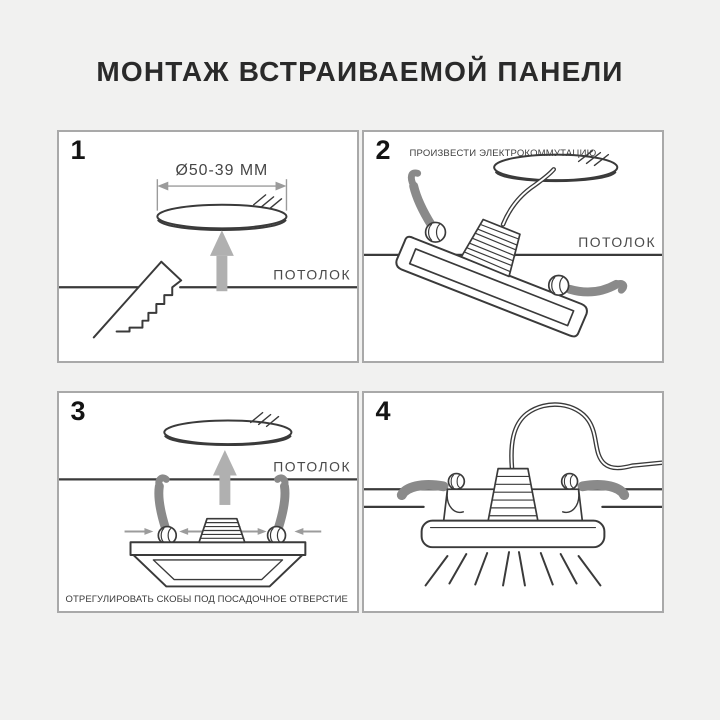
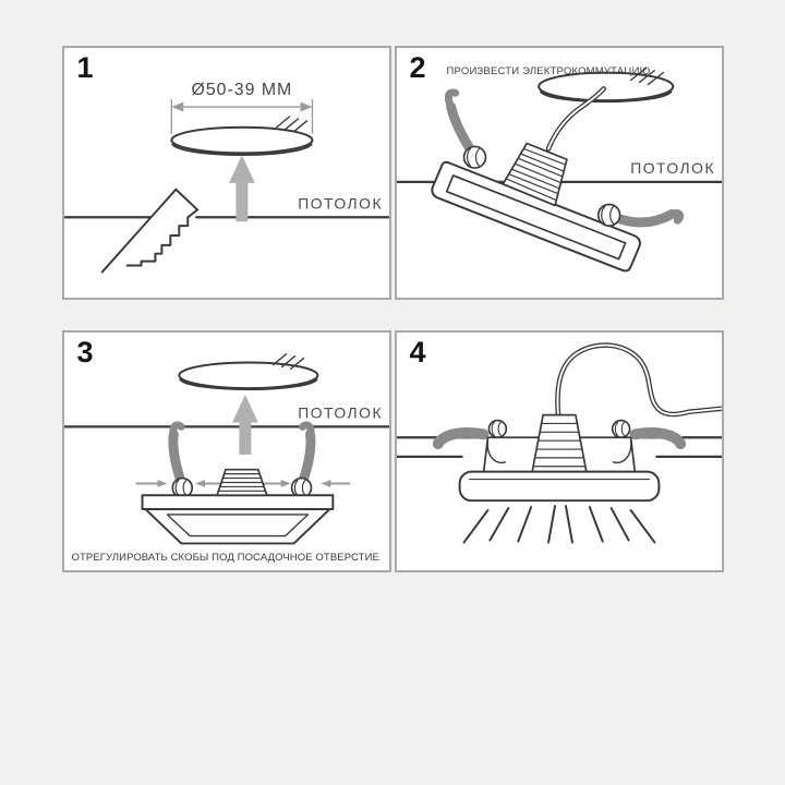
- МОНТАЖ ВСТРАИВАЕМОЙ ПАНЕЛИ
  1
  Ø50-39 ММ
  ПОТОЛОК
  2
  ПРОИЗВЕСТИ ЭЛЕКТРОКОММУТАЦИЮ
  ПОТОЛОК
  3
  ОТРЕГУЛИРОВАТЬ СКОБЫ ПОД ПОСАДОЧНОЕ ОТВЕРСТИЕ
  ПОТОЛОК
  4
